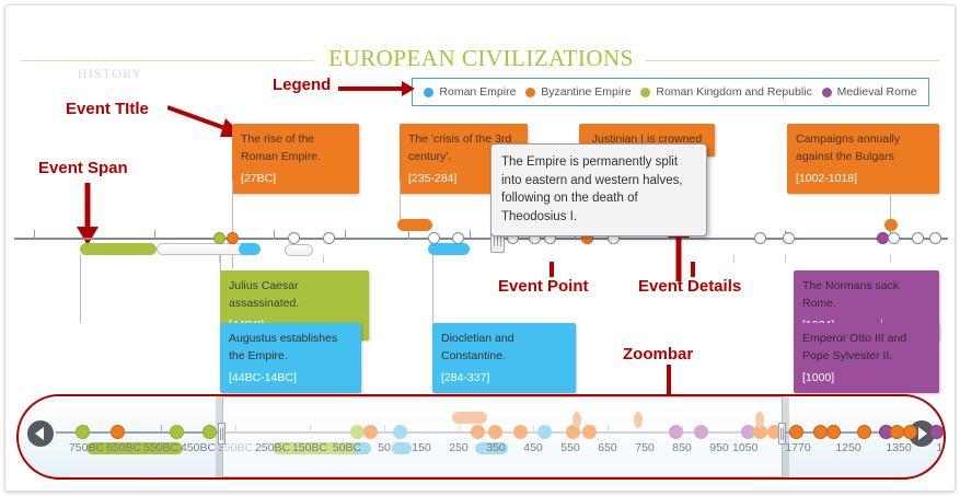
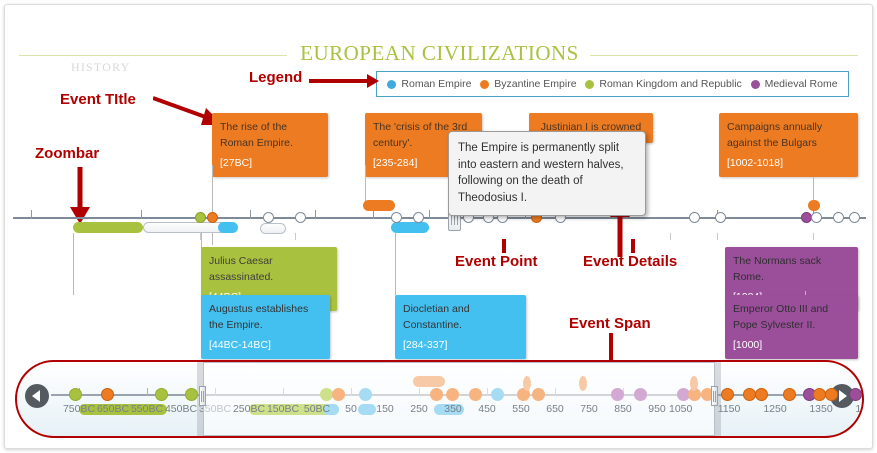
  EUROPEAN CIVILIZATIONS
  HISTORY
  Roman Empire
  Byzantine Empire
  Roman Kingdom and Republic
  Medieval Rome
  Legend
  Event TItle
- Event Span
+ Zoombar
  The rise of the Roman Empire.
  [27BC]
  The 'crisis of the 3rd century'.
  [235-284]
  Justinian I is crowned
  Campaigns annually against the Bulgars
  [1002-1018]
  The Empire is permanently split into eastern and western halves, following on the death of Theodosius I.
  Julius Caesar assassinated.
  Augustus establishes the Empire.
  [44BC-14BC]
  Diocletian and Constantine.
  [284-337]
  The Normans sack Rome.
  Emperor Otto III and Pope Sylvester II.
  [1000]
  Event Point
  Event Details
- Zoombar
+ Event Span
  750BC
  650BC
  550BC
  450BC
  350BC
  250BC
  150BC
  50BC
  50
  150
  250
  350
  450
  550
  650
  750
  850
  950
  1050
- 1770
+ 1150
  1250
  1350
